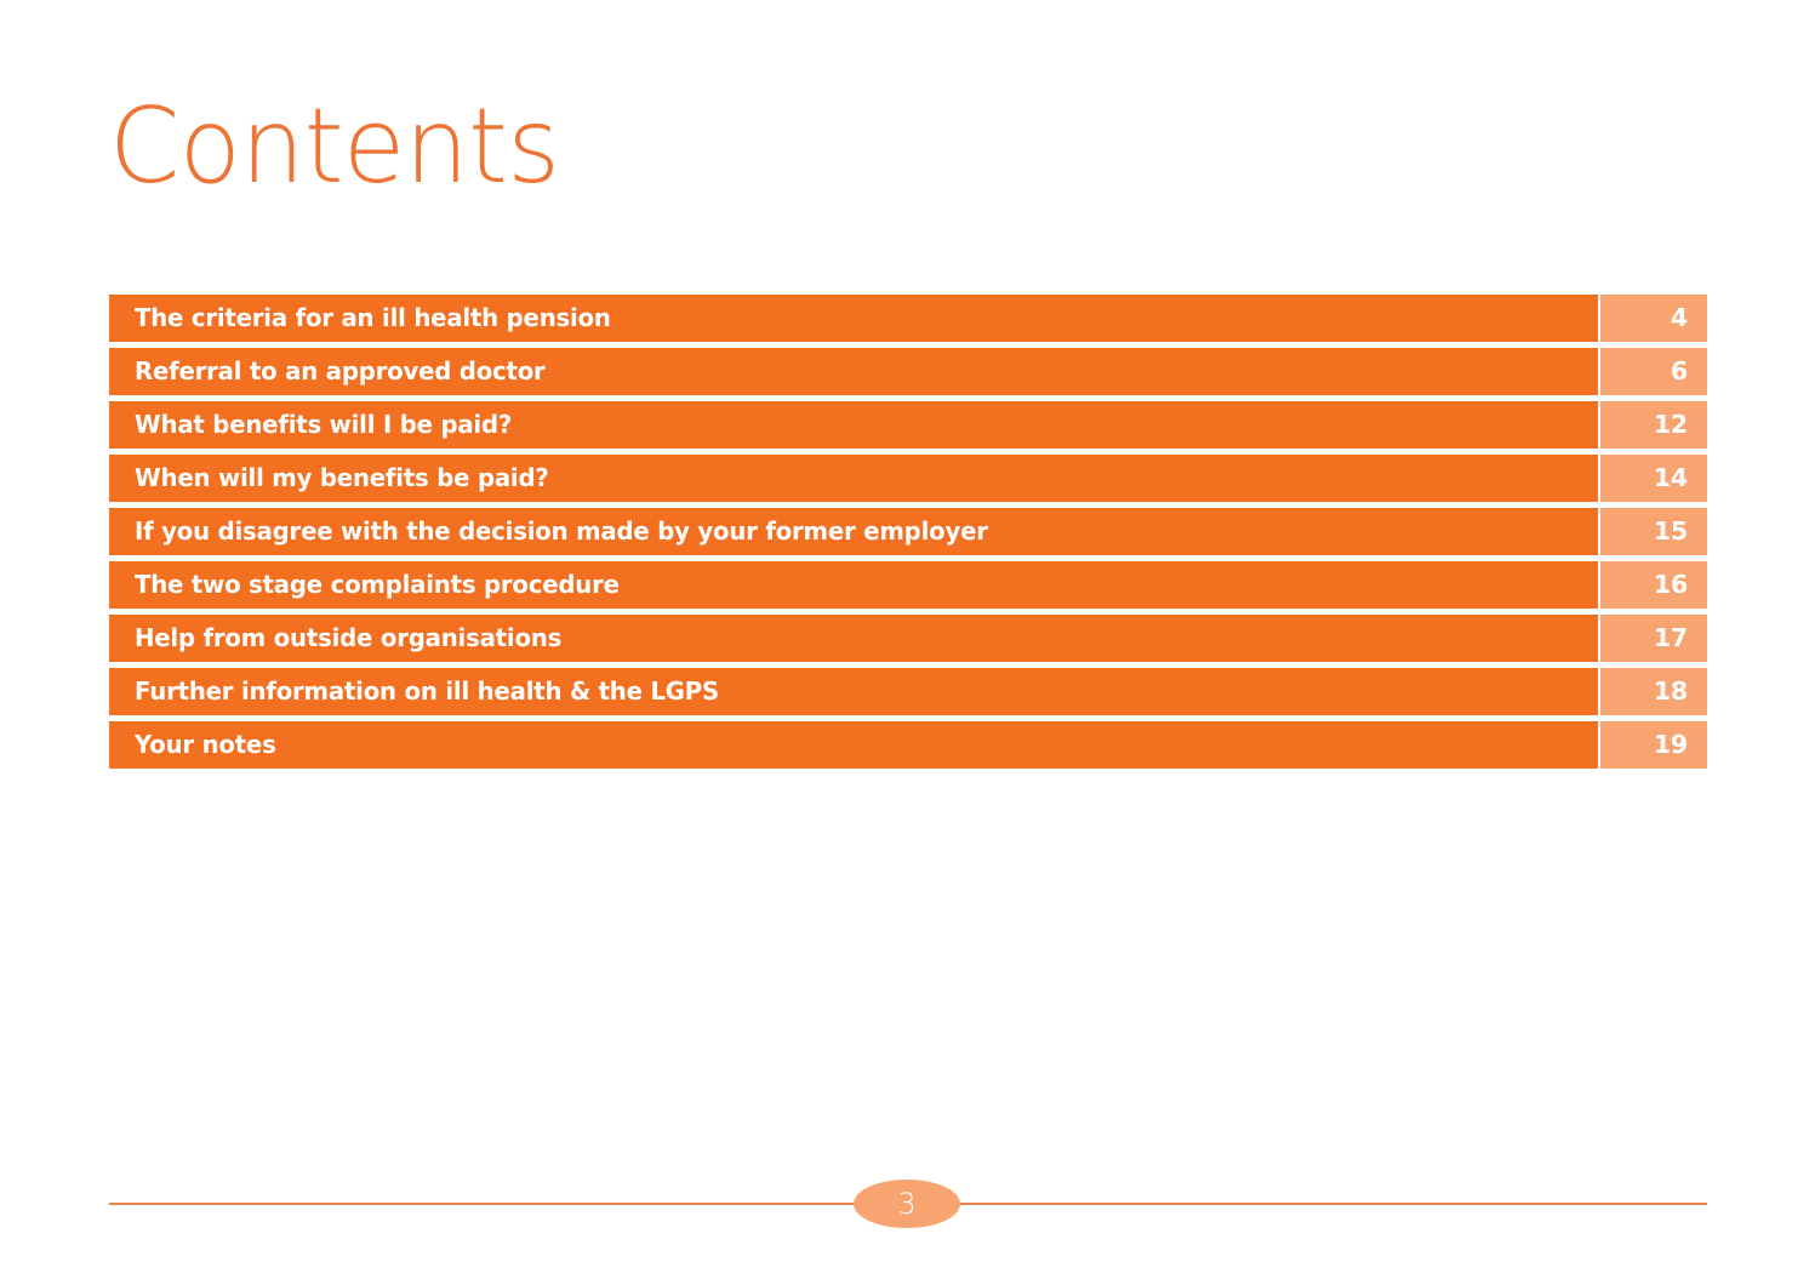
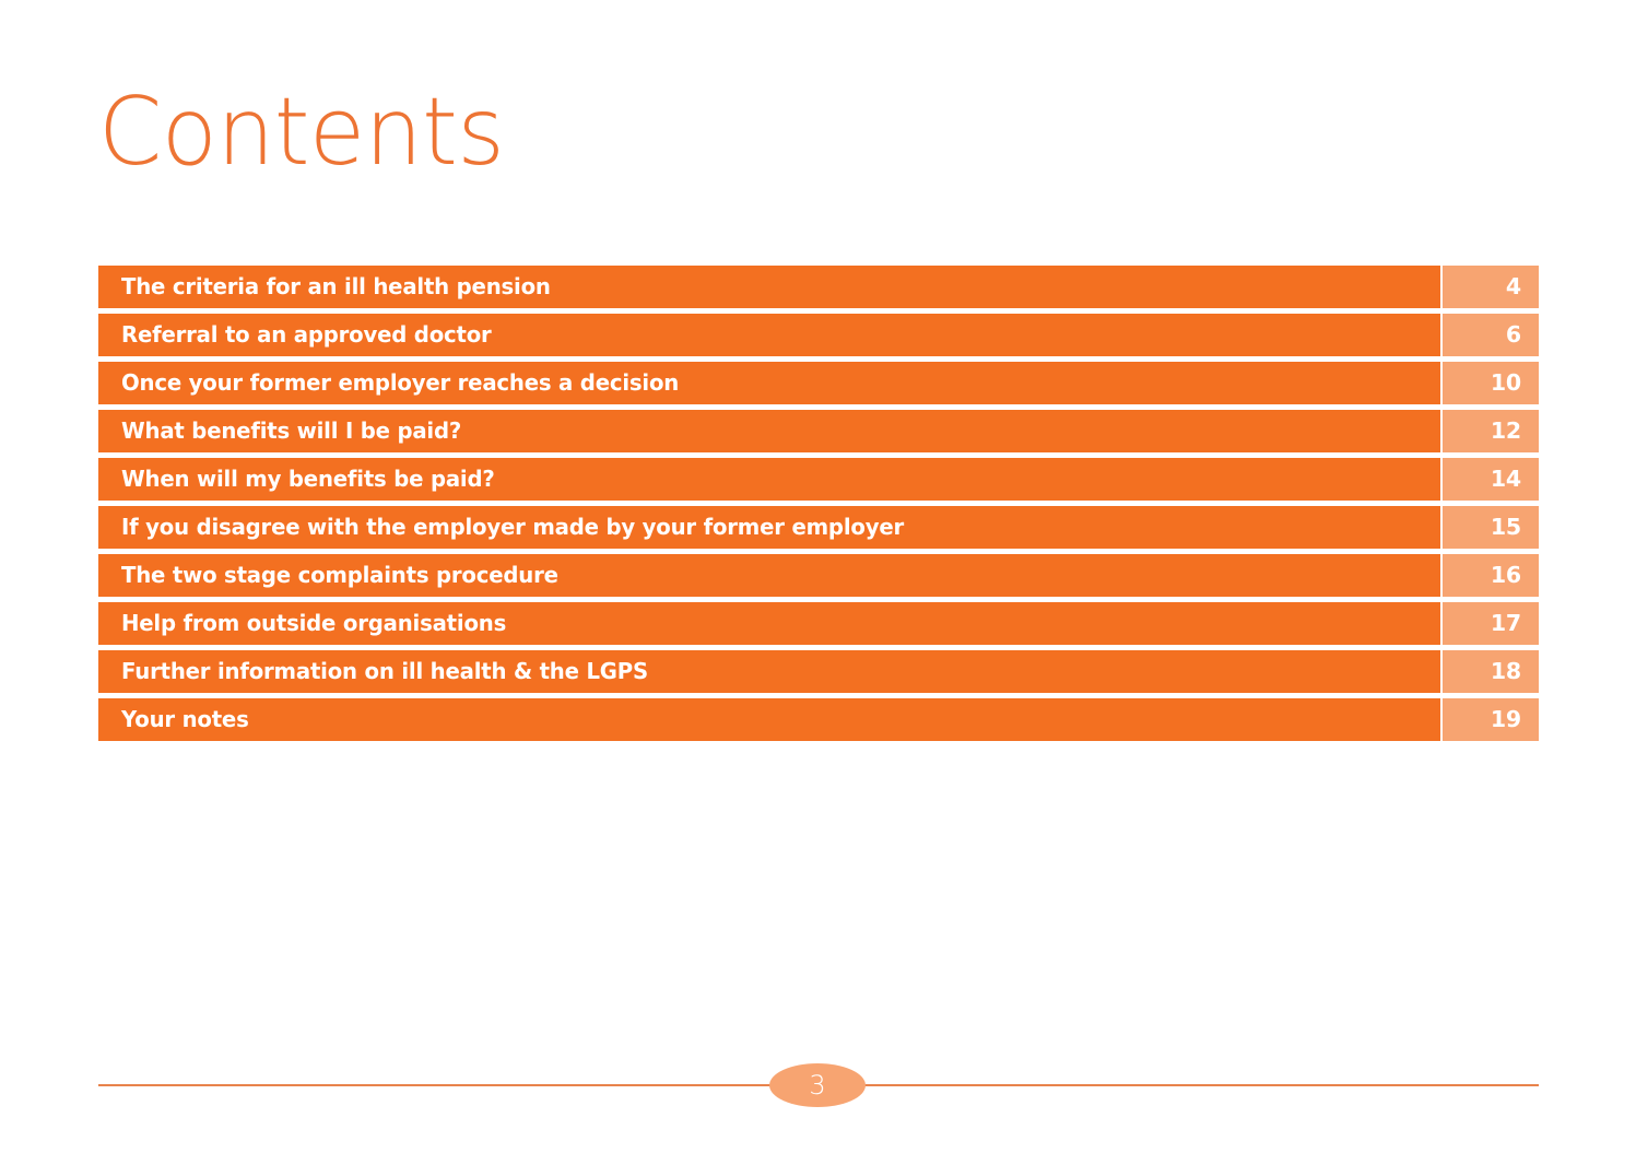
  Contents
  The criteria for an ill health pension
  4
  Referral to an approved doctor
  6
+ Once your former employer reaches a decision
+ 10
  What benefits will I be paid?
  12
  When will my benefits be paid?
  14
- If you disagree with the decision made by your former employer
+ If you disagree with the employer made by your former employer
  15
  The two stage complaints procedure
  16
  Help from outside organisations
  17
  Further information on ill health & the LGPS
  18
  Your notes
  19
  3
